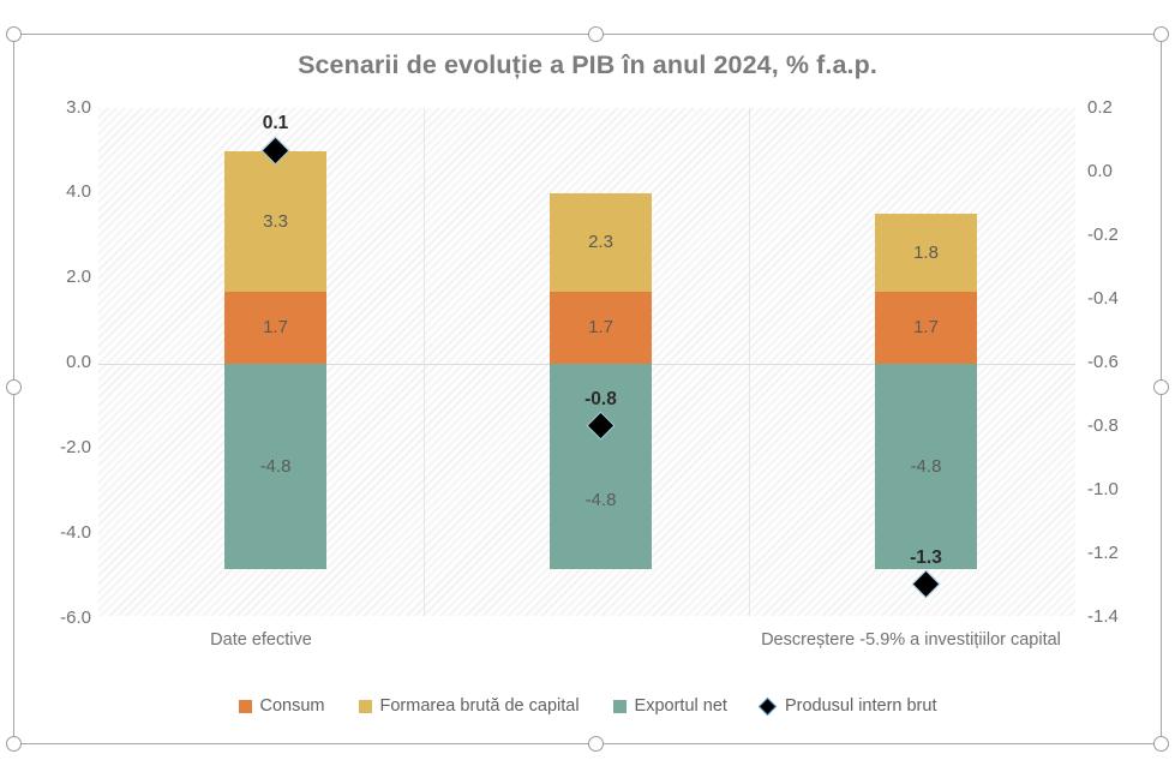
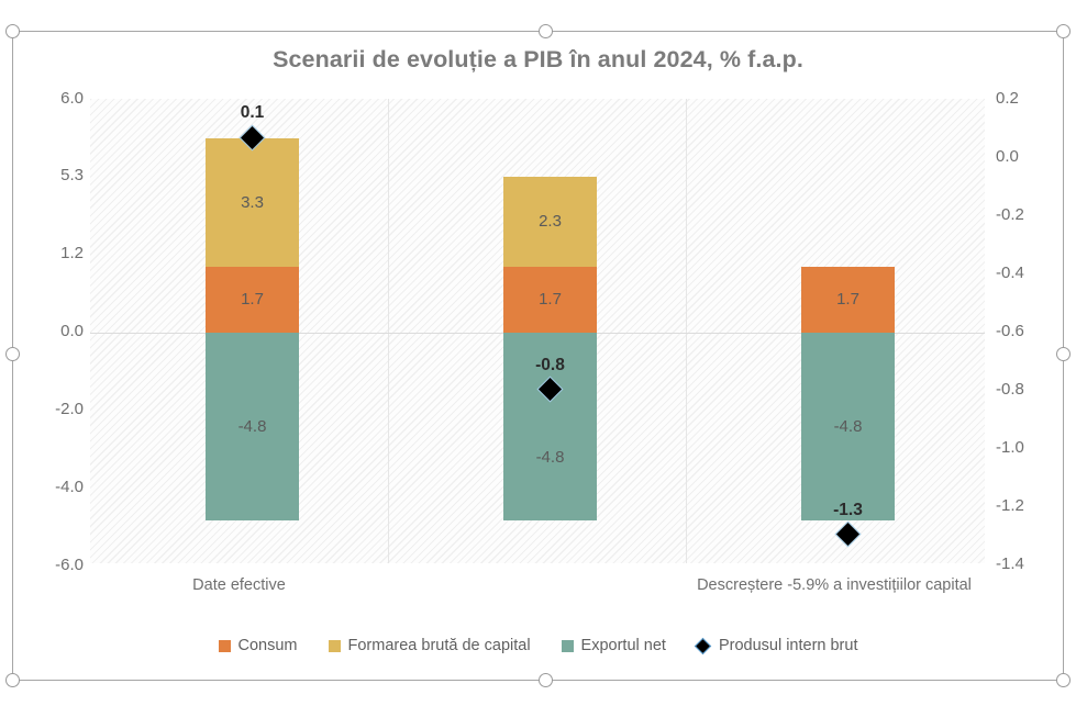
  Scenarii de evoluție a PIB în anul 2024, % f.a.p.
- 3.0
+ 6.0
- 4.0
+ 5.3
- 2.0
+ 1.2
  0.0
  -2.0
  -4.0
  -6.0
  0.2
  0.0
  -0.2
  -0.4
  -0.6
  -0.8
  -1.0
  -1.2
  -1.4
  3.3
  1.7
  -4.8
  0.1
  2.3
  1.7
  -4.8
  -0.8
- 1.8
  1.7
  -4.8
  -1.3
  Date efective
  Descreștere -5.9% a investițiilor capital
  Consum
  Formarea brută de capital
  Exportul net
  Produsul intern brut
